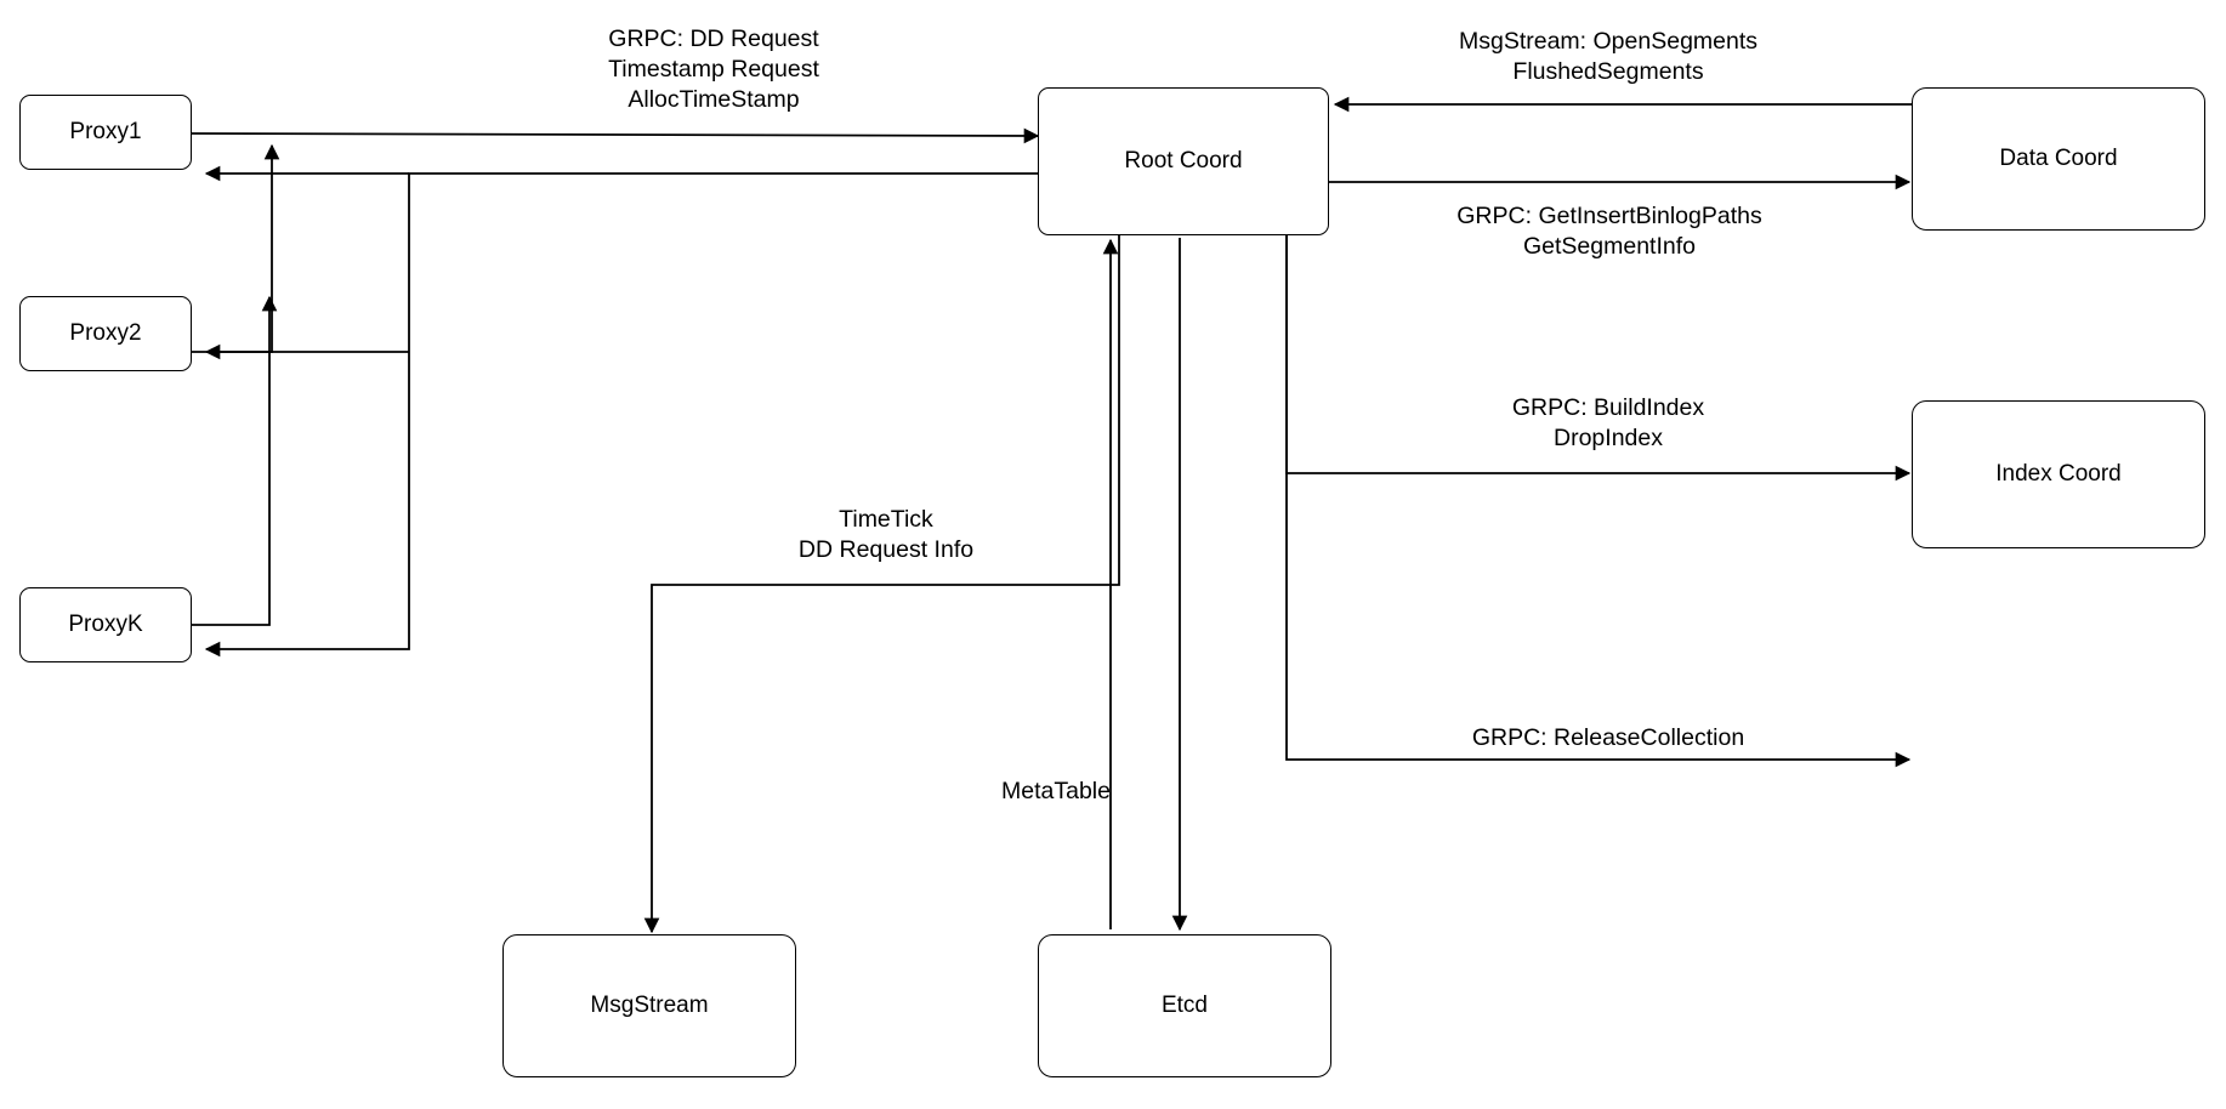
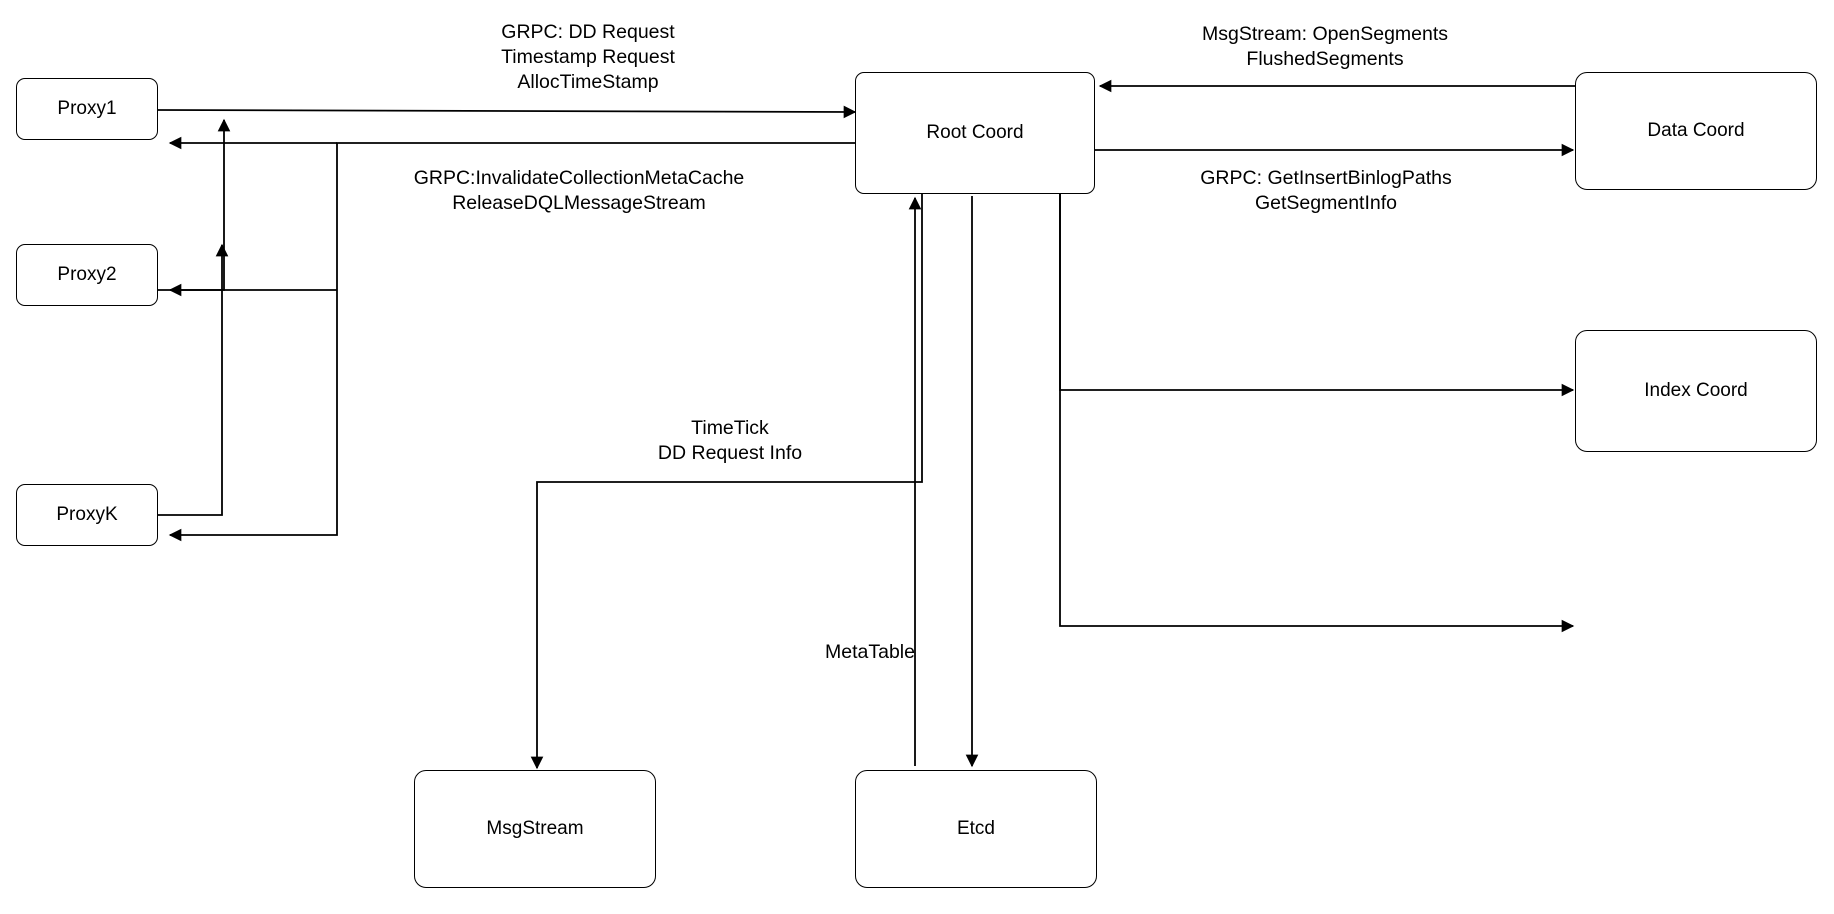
  Proxy1
  Proxy2
  ProxyK
  Root Coord
  Data Coord
  Index Coord
  MsgStream
  Etcd
  GRPC: DD Request
  Timestamp Request
  AllocTimeStamp
+ GRPC:InvalidateCollectionMetaCache
+ ReleaseDQLMessageStream
  MsgStream: OpenSegments
  FlushedSegments
  GRPC: GetInsertBinlogPaths
  GetSegmentInfo
- GRPC: BuildIndex
- DropIndex
- GRPC: ReleaseCollection
  TimeTick
  DD Request Info
  MetaTable
